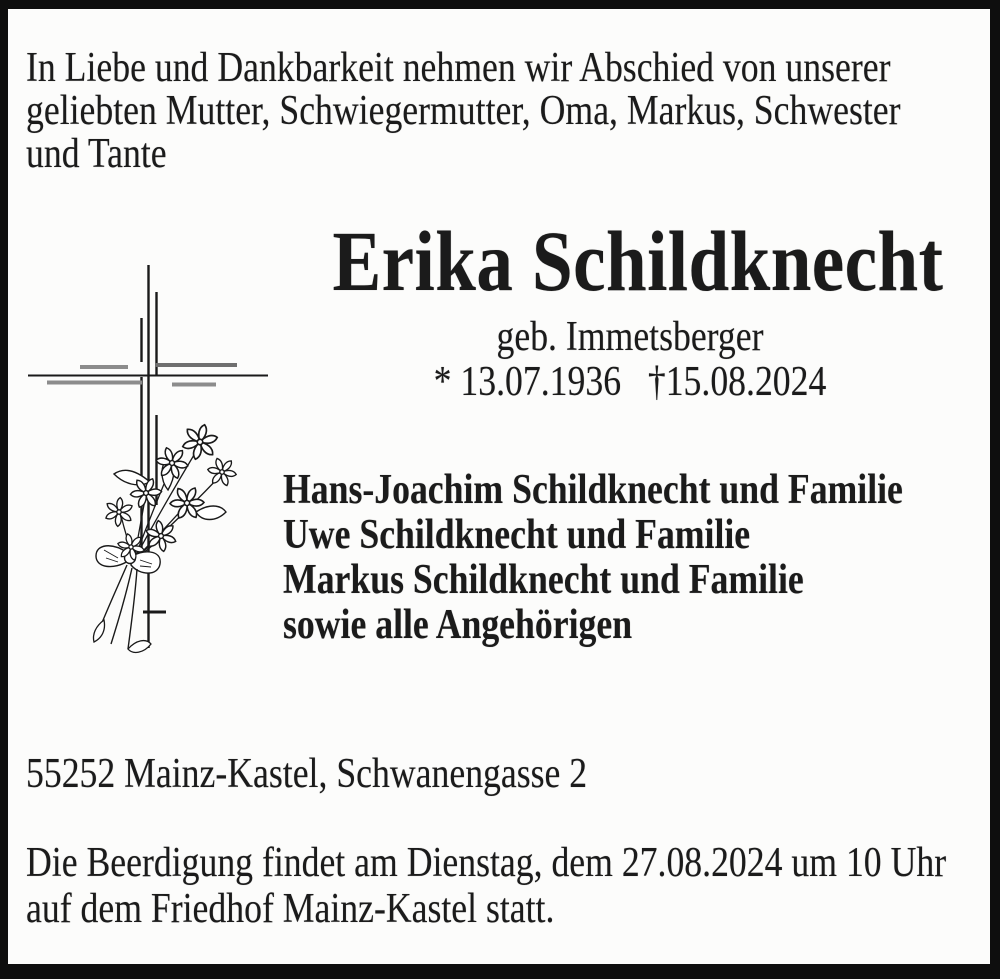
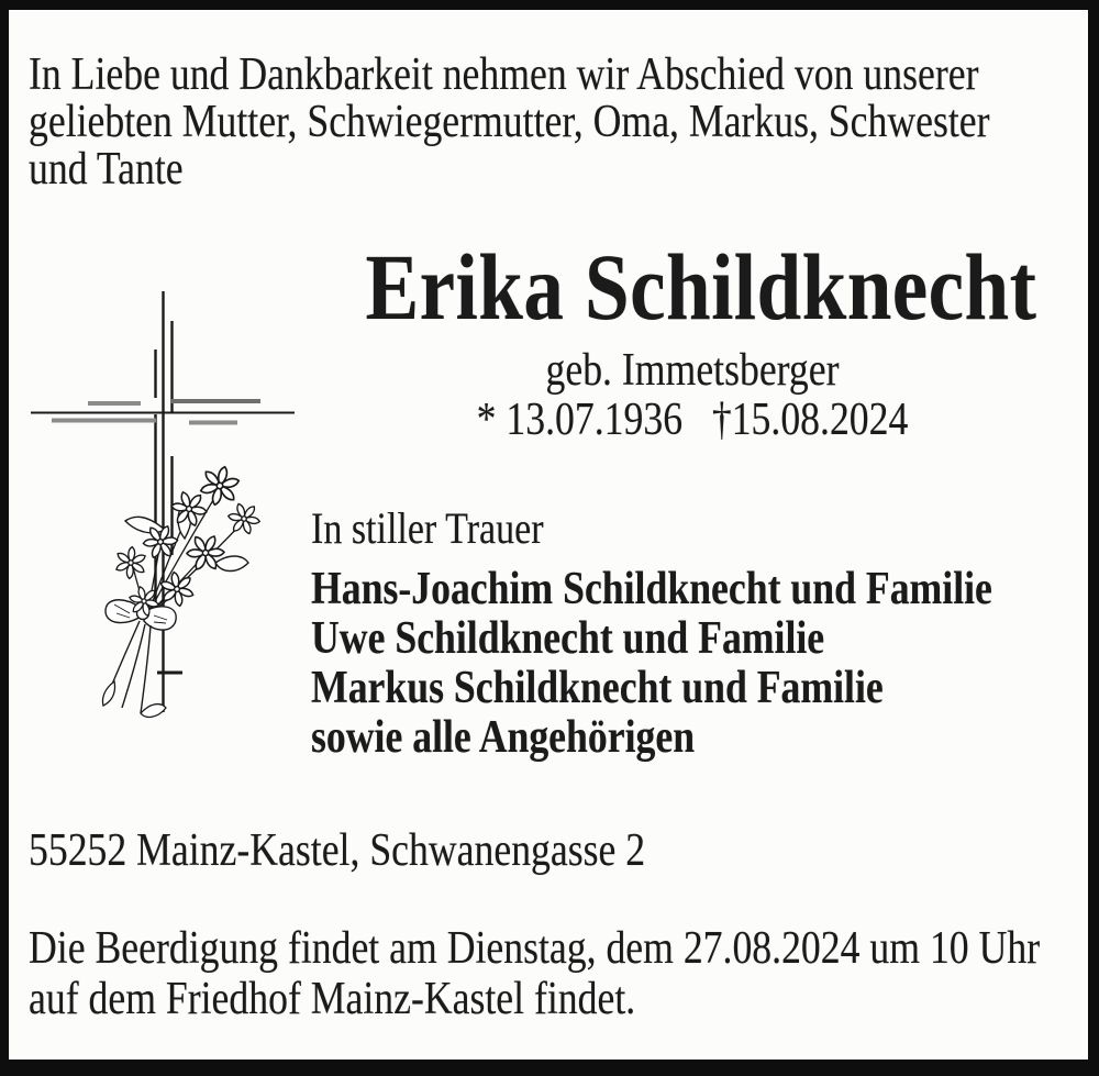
  In Liebe und Dankbarkeit nehmen wir Abschied von unserer
  geliebten Mutter, Schwiegermutter, Oma, Markus, Schwester
  und Tante
  Erika Schildknech
  geb. Immetsberger
  * 13.07.1936 †15.08.2024
+ In stiller Trauer
  Hans-Joachim Schildknecht und Familie
  Uwe Schildknecht und Familie
  Markus Schildknecht und Familie
  sowie alle Angehörigen
  55252 Mainz-Kastel, Schwanengasse 2
  Die Beerdigung findet am Dienstag, dem 27.08.2024 um 10 Uhr
- auf dem Friedhof Mainz-Kastel statt.
+ auf dem Friedhof Mainz-Kastel findet.
